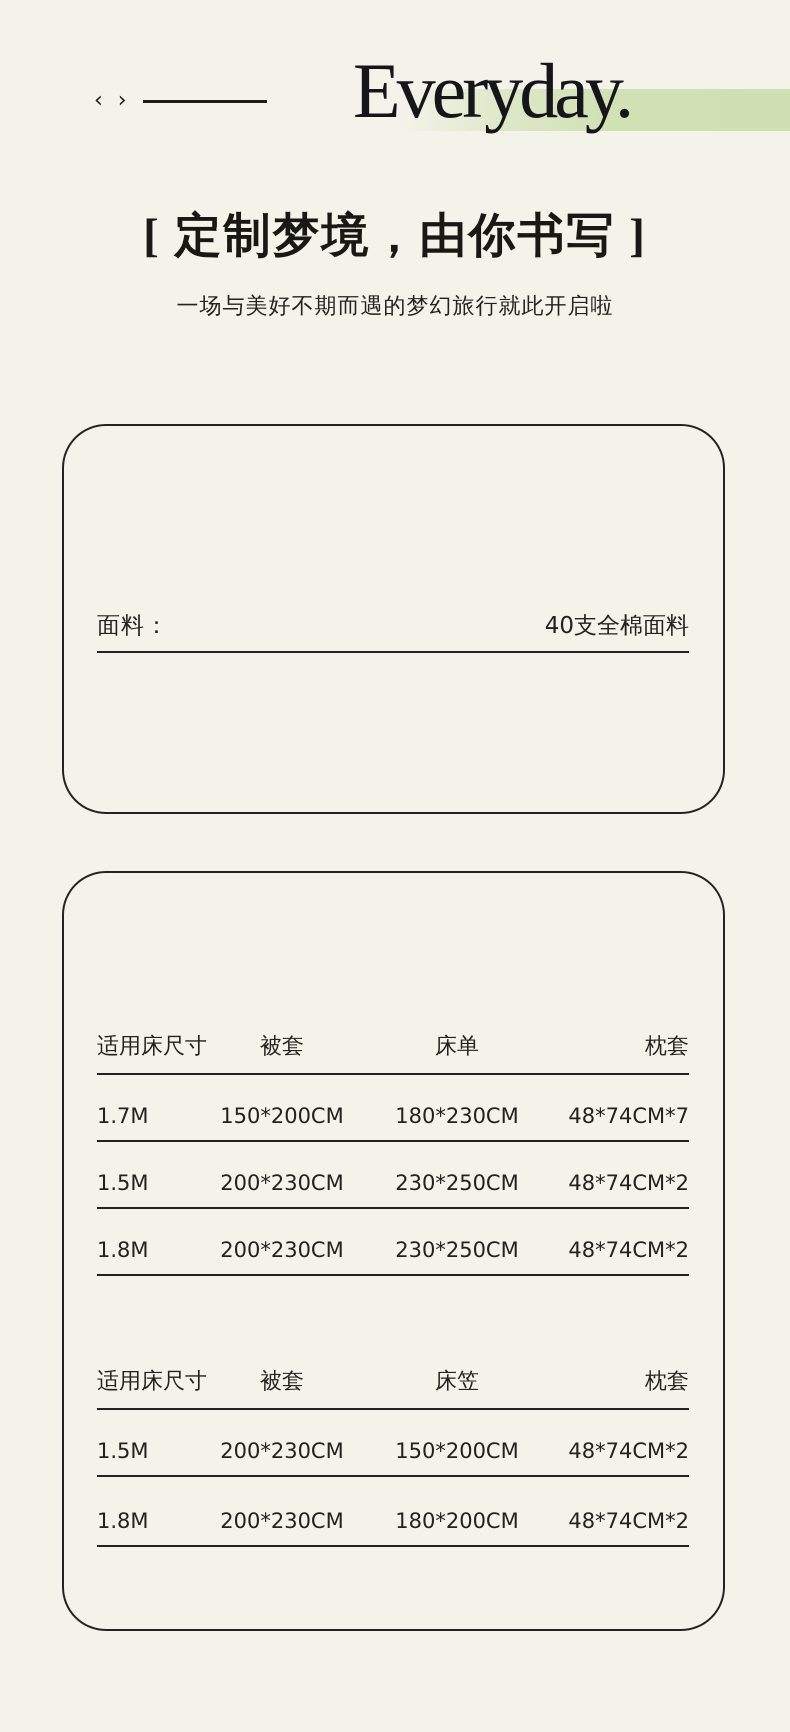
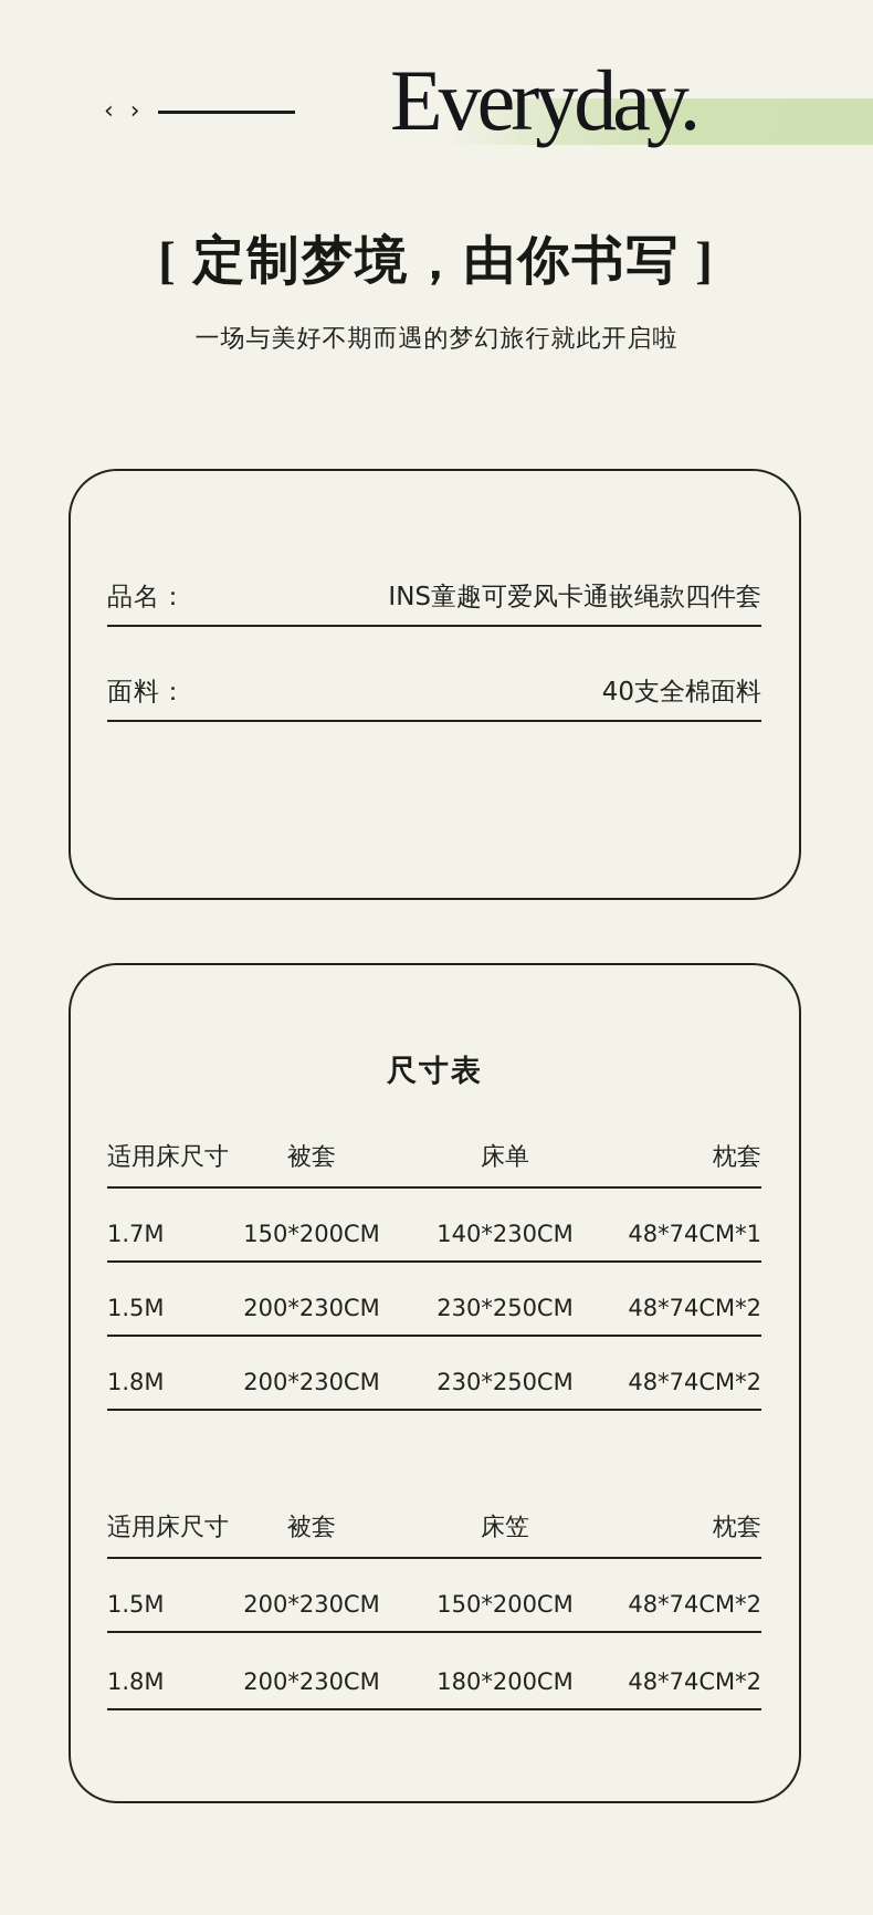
  ‹ ›
  Everyday.
  [ 定制梦境，由你书写 ]
  一场与美好不期而遇的梦幻旅行就此开启啦
+ 品名：
+ INS童趣可爱风卡通嵌绳款四件套
  面料：
  40支全棉面料
+ 尺寸表
  适用床尺寸
  被套
  床单
  枕套
  1.7M
  150*200CM
- 180*230CM
+ 140*230CM
- 48*74CM*7
+ 48*74CM*1
  1.5M
  200*230CM
  230*250CM
  48*74CM*2
  1.8M
  200*230CM
  230*250CM
  48*74CM*2
  适用床尺寸
  被套
  床笠
  枕套
  1.5M
  200*230CM
  150*200CM
  48*74CM*2
  1.8M
  200*230CM
  180*200CM
  48*74CM*2
